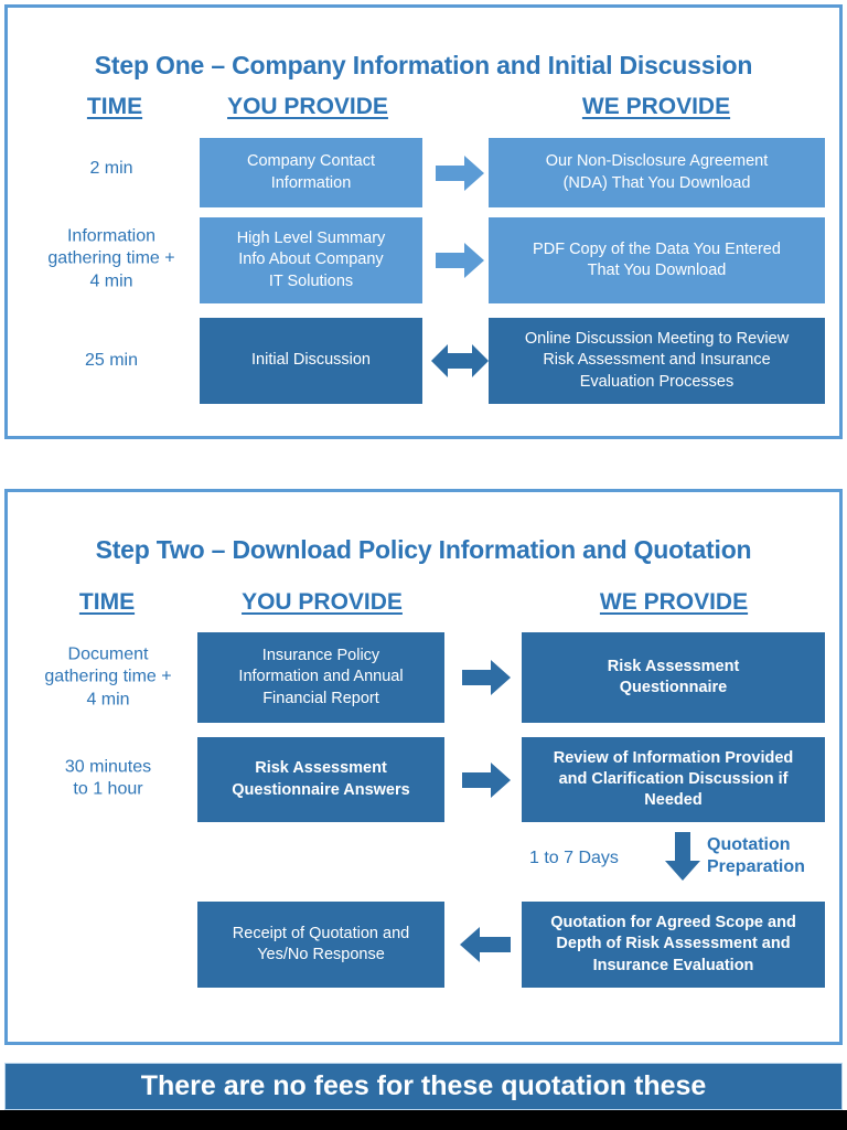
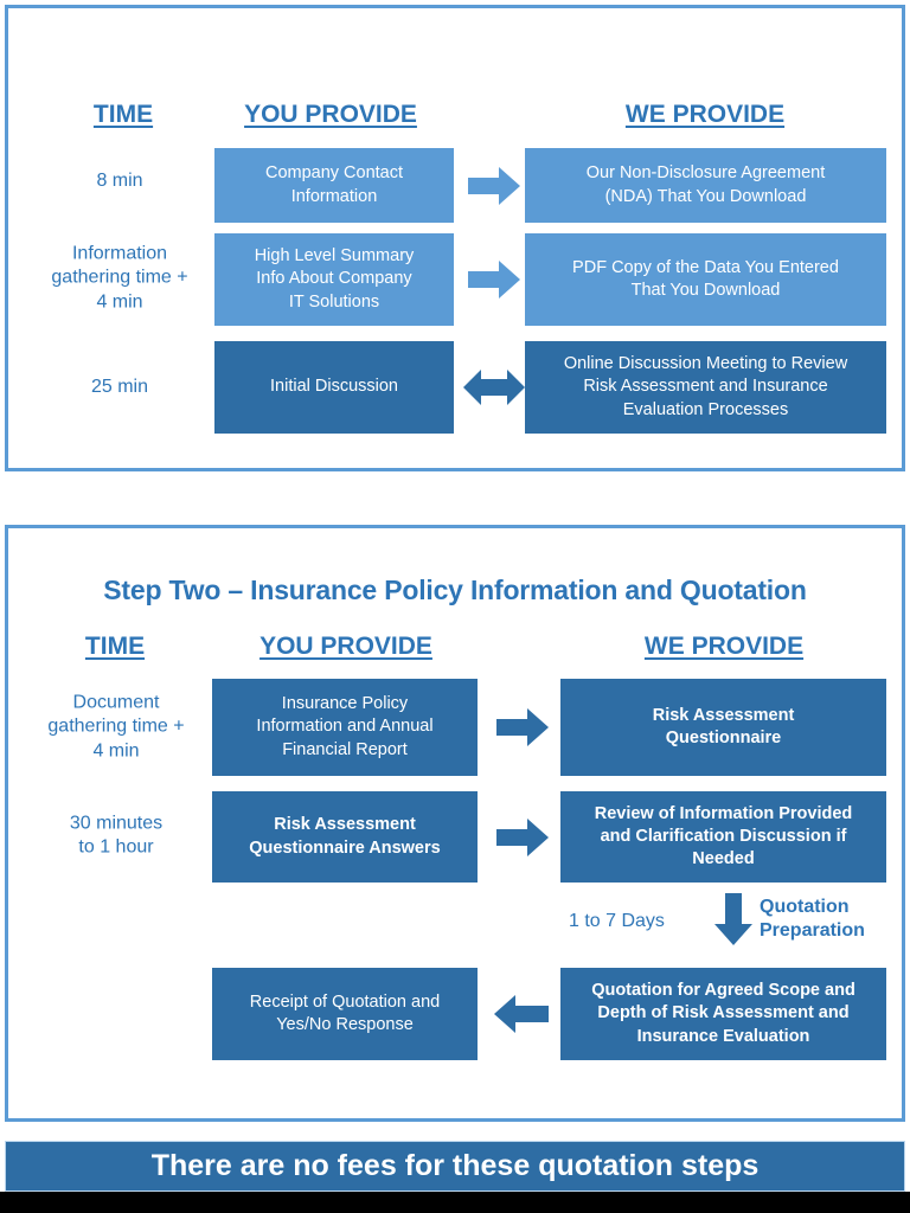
- Step One – Company Information and Initial Discussion
  TIME
  YOU PROVIDE
  WE PROVIDE
- 2 min
+ 8 min
  Company Contact
  Information
  Our Non-Disclosure Agreement
  (NDA) That You Download
  Information
  gathering time +
  4 min
  High Level Summary
  Info About Company
  IT Solutions
  PDF Copy of the Data You Entered
  That You Download
  25 min
  Initial Discussion
  Online Discussion Meeting to Review
  Risk Assessment and Insurance
  Evaluation Processes
- Step Two – Download Policy Information and Quotation
+ Step Two – Insurance Policy Information and Quotation
  TIME
  YOU PROVIDE
  WE PROVIDE
  Document
  gathering time +
  4 min
  Insurance Policy
  Information and Annual
  Financial Report
  Risk Assessment
  Questionnaire
  30 minutes
  to 1 hour
  Risk Assessment
  Questionnaire Answers
  Review of Information Provided
  and Clarification Discussion if
  Needed
  1 to 7 Days
  Quotation
  Preparation
  Receipt of Quotation and
  Yes/No Response
  Quotation for Agreed Scope and
  Depth of Risk Assessment and
  Insurance Evaluation
- There are no fees for these quotation these
+ There are no fees for these quotation steps
